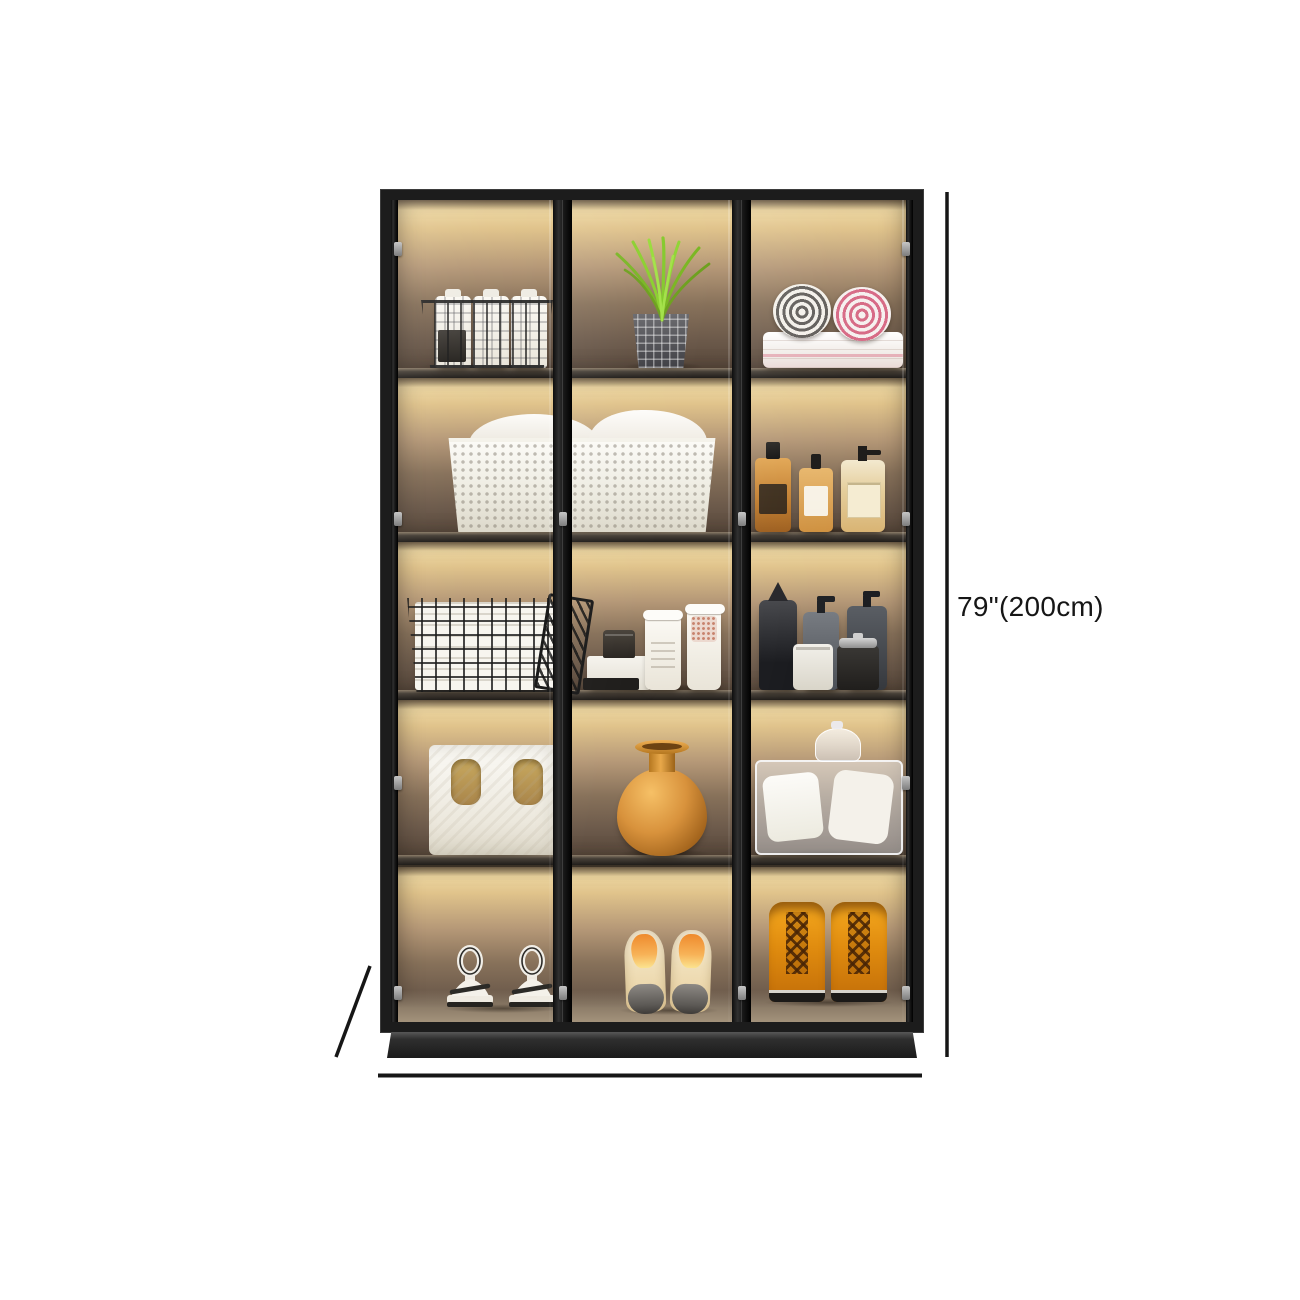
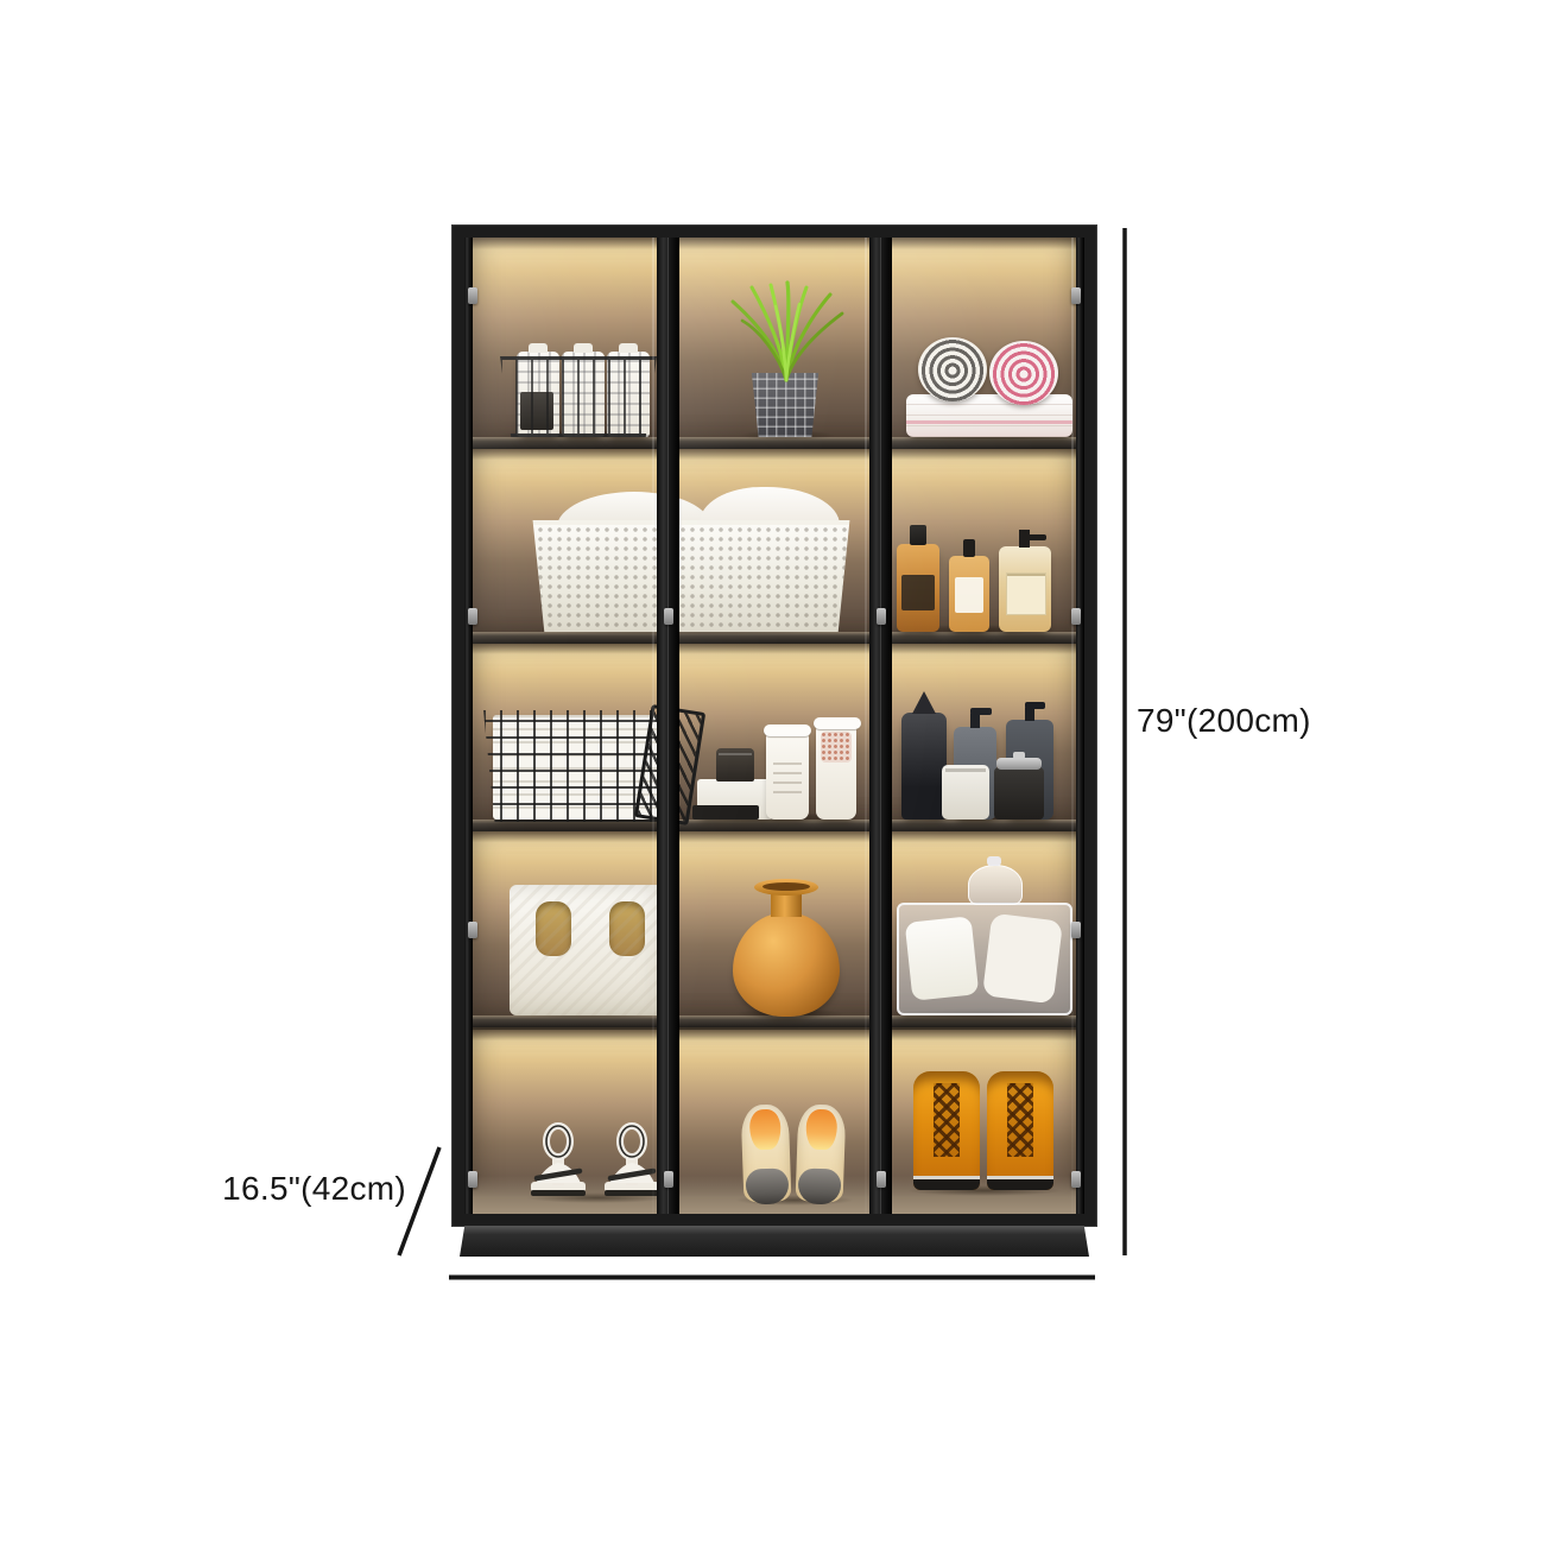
  79"(200cm)
+ 16.5"(42cm)
